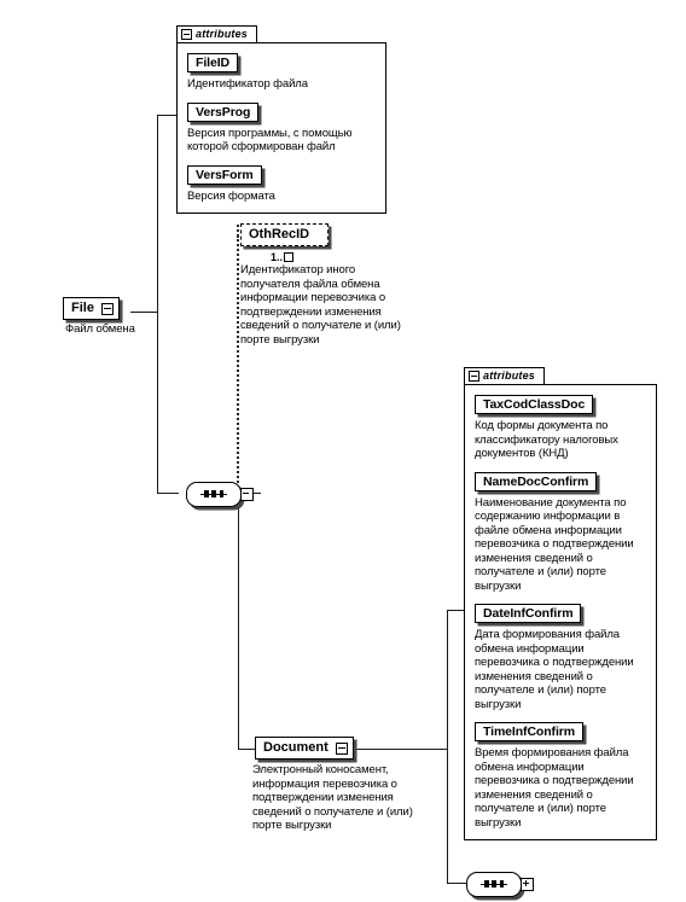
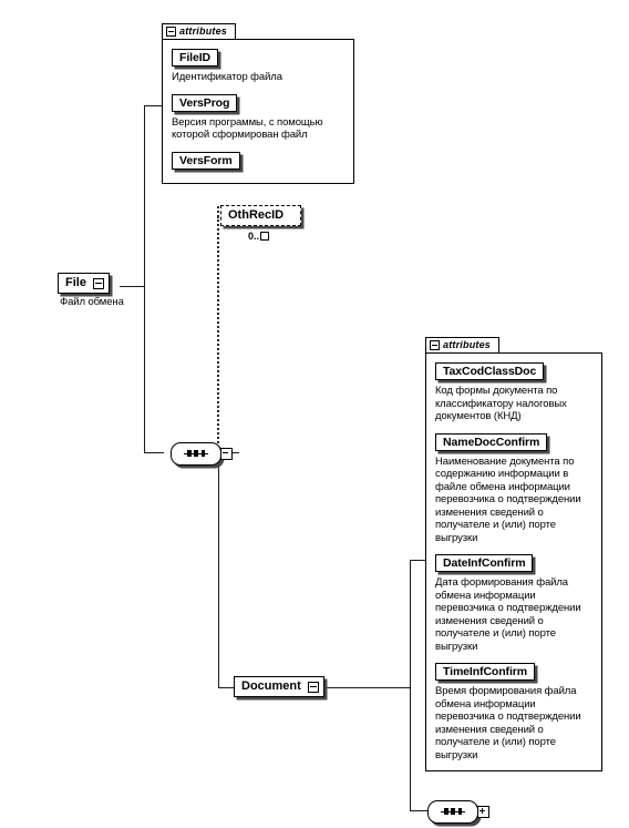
  attributes
  FileID
  Идентификатор файла
  VersProg
  Версия программы, с помощью которой сформирован файл
  VersForm
- Версия формата
  File
  Файл обмена
  OthRecID
- 1..
+ 0..
- Идентификатор иного получателя файла обмена информации перевозчика о подтверждении изменения сведений о получателе и (или) порте выгрузки
  attributes
  TaxCodClassDoc
  Код формы документа по классификатору налоговых документов (КНД)
  NameDocConfirm
  Наименование документа по содержанию информации в файле обмена информации перевозчика о подтверждении изменения сведений о получателе и (или) порте выгрузки
  DateInfConfirm
  Дата формирования файла обмена информации перевозчика о подтверждении изменения сведений о получателе и (или) порте выгрузки
  TimeInfConfirm
  Время формирования файла обмена информации перевозчика о подтверждении изменения сведений о получателе и (или) порте выгрузки
  Document
- Электронный коносамент, информация перевозчика о подтверждении изменения сведений о получателе и (или) порте выгрузки
